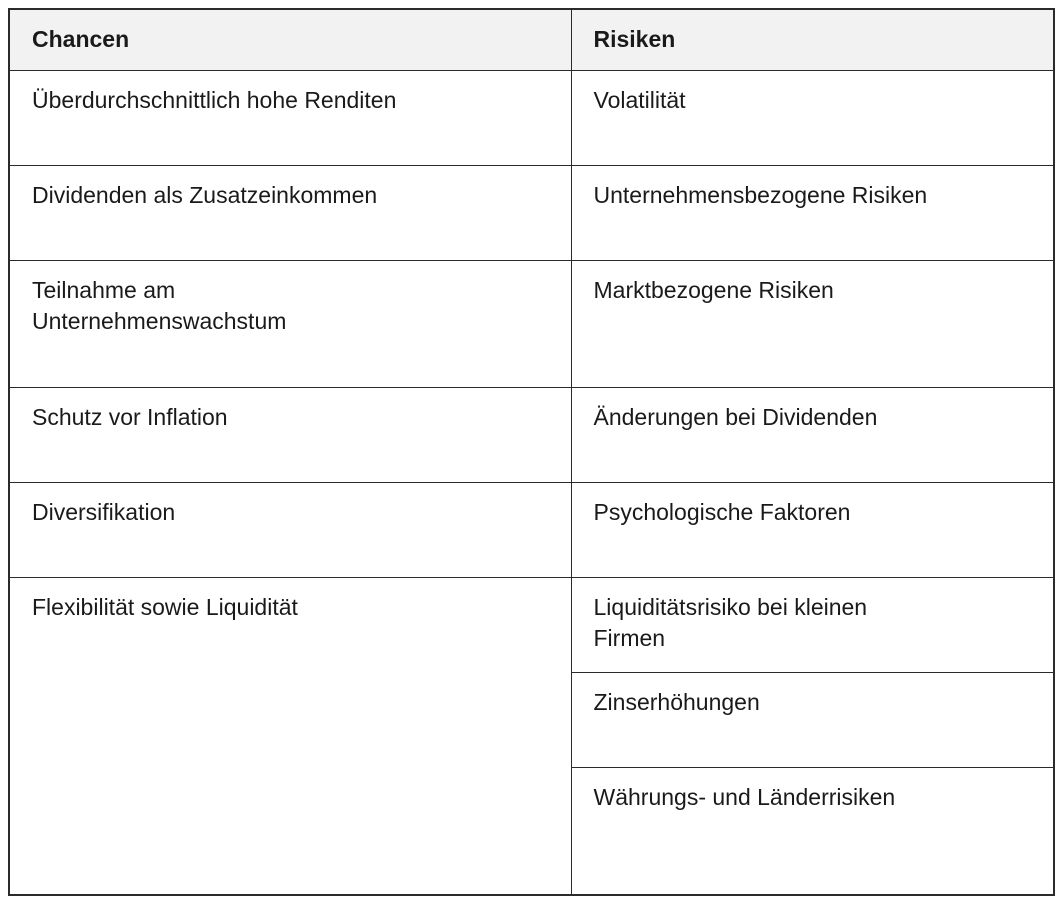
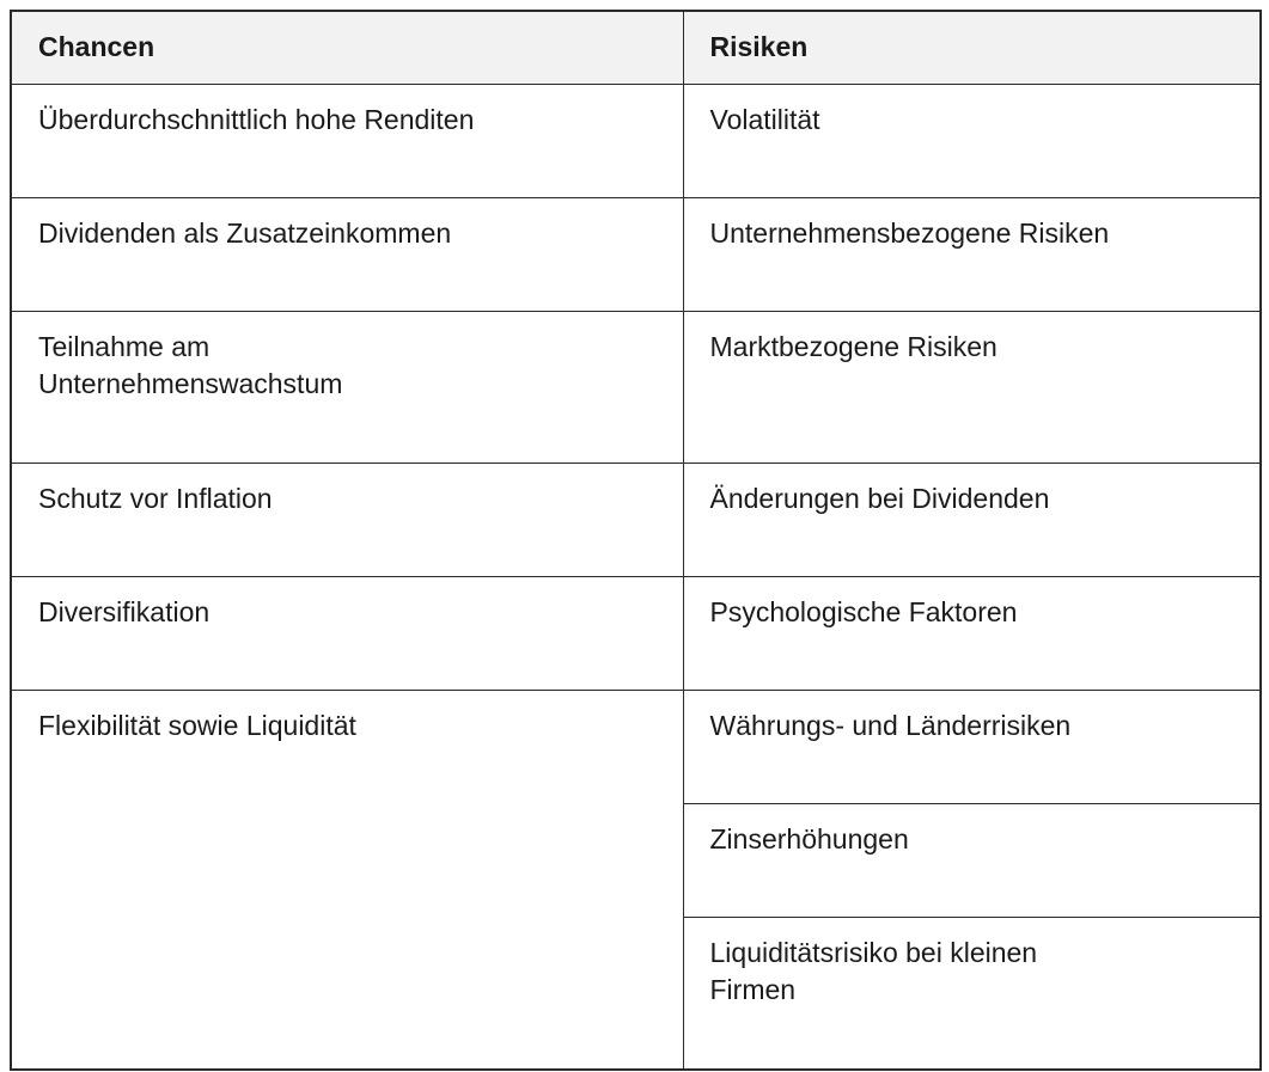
  Chancen	Risiken
  Überdurchschnittlich hohe Renditen	Volatilität
  Dividenden als Zusatzeinkommen	Unternehmensbezogene Risiken
  Teilnahme am Unternehmenswachstum	Marktbezogene Risiken
  Schutz vor Inflation	Änderungen bei Dividenden
  Diversifikation	Psychologische Faktoren
- Flexibilität sowie Liquidität	Liquiditätsrisiko bei kleinen Firmen
+ Flexibilität sowie Liquidität	Währungs- und Länderrisiken
  Zinserhöhungen
- Währungs- und Länderrisiken
+ Liquiditätsrisiko bei kleinen Firmen
